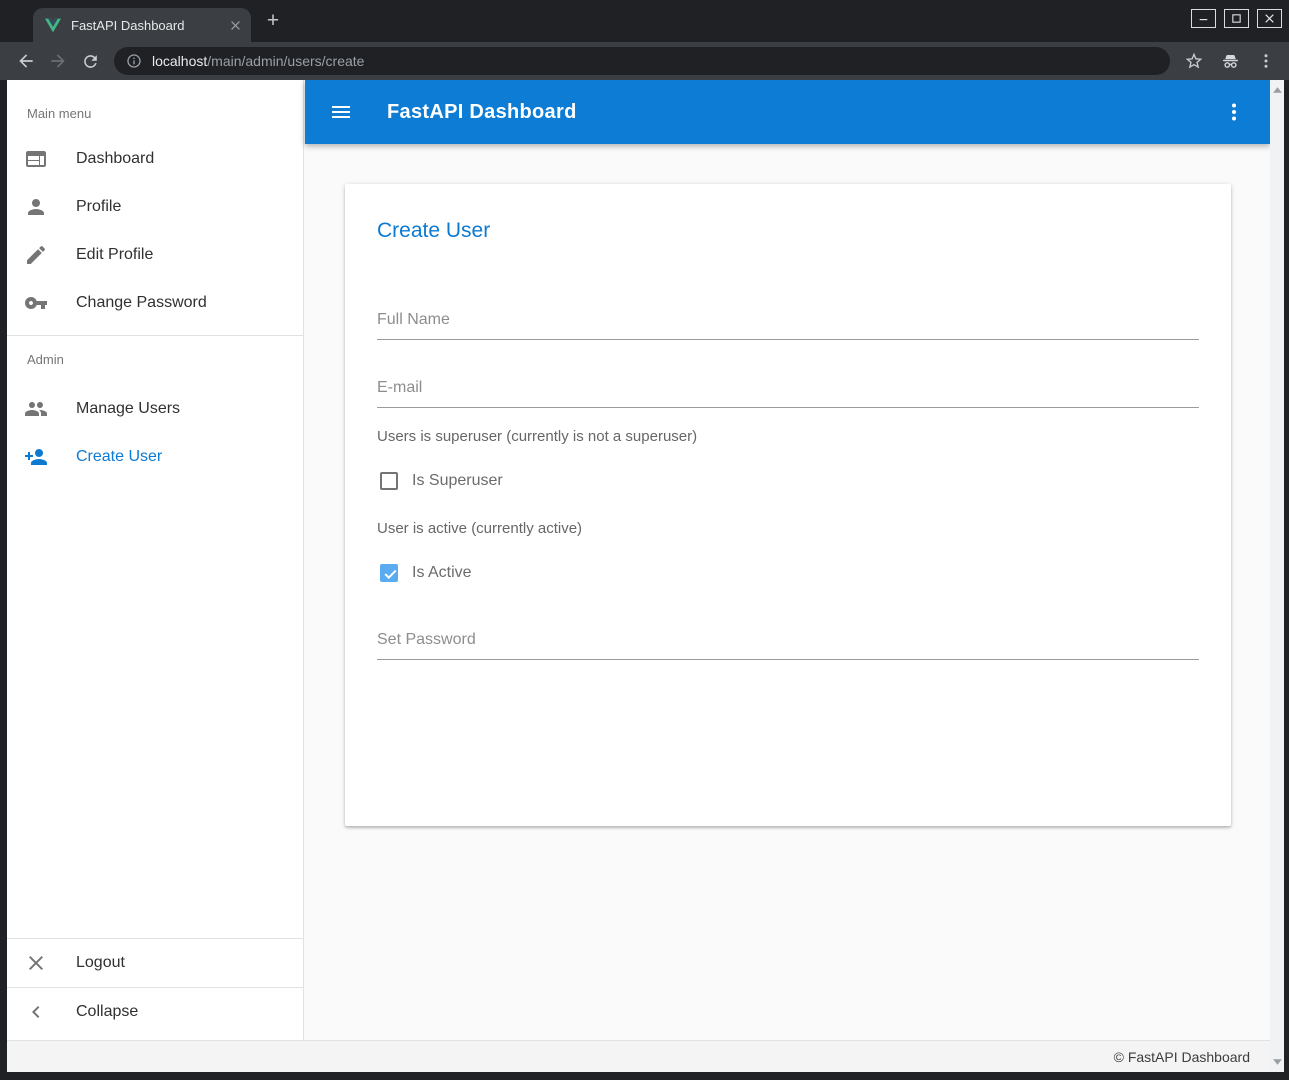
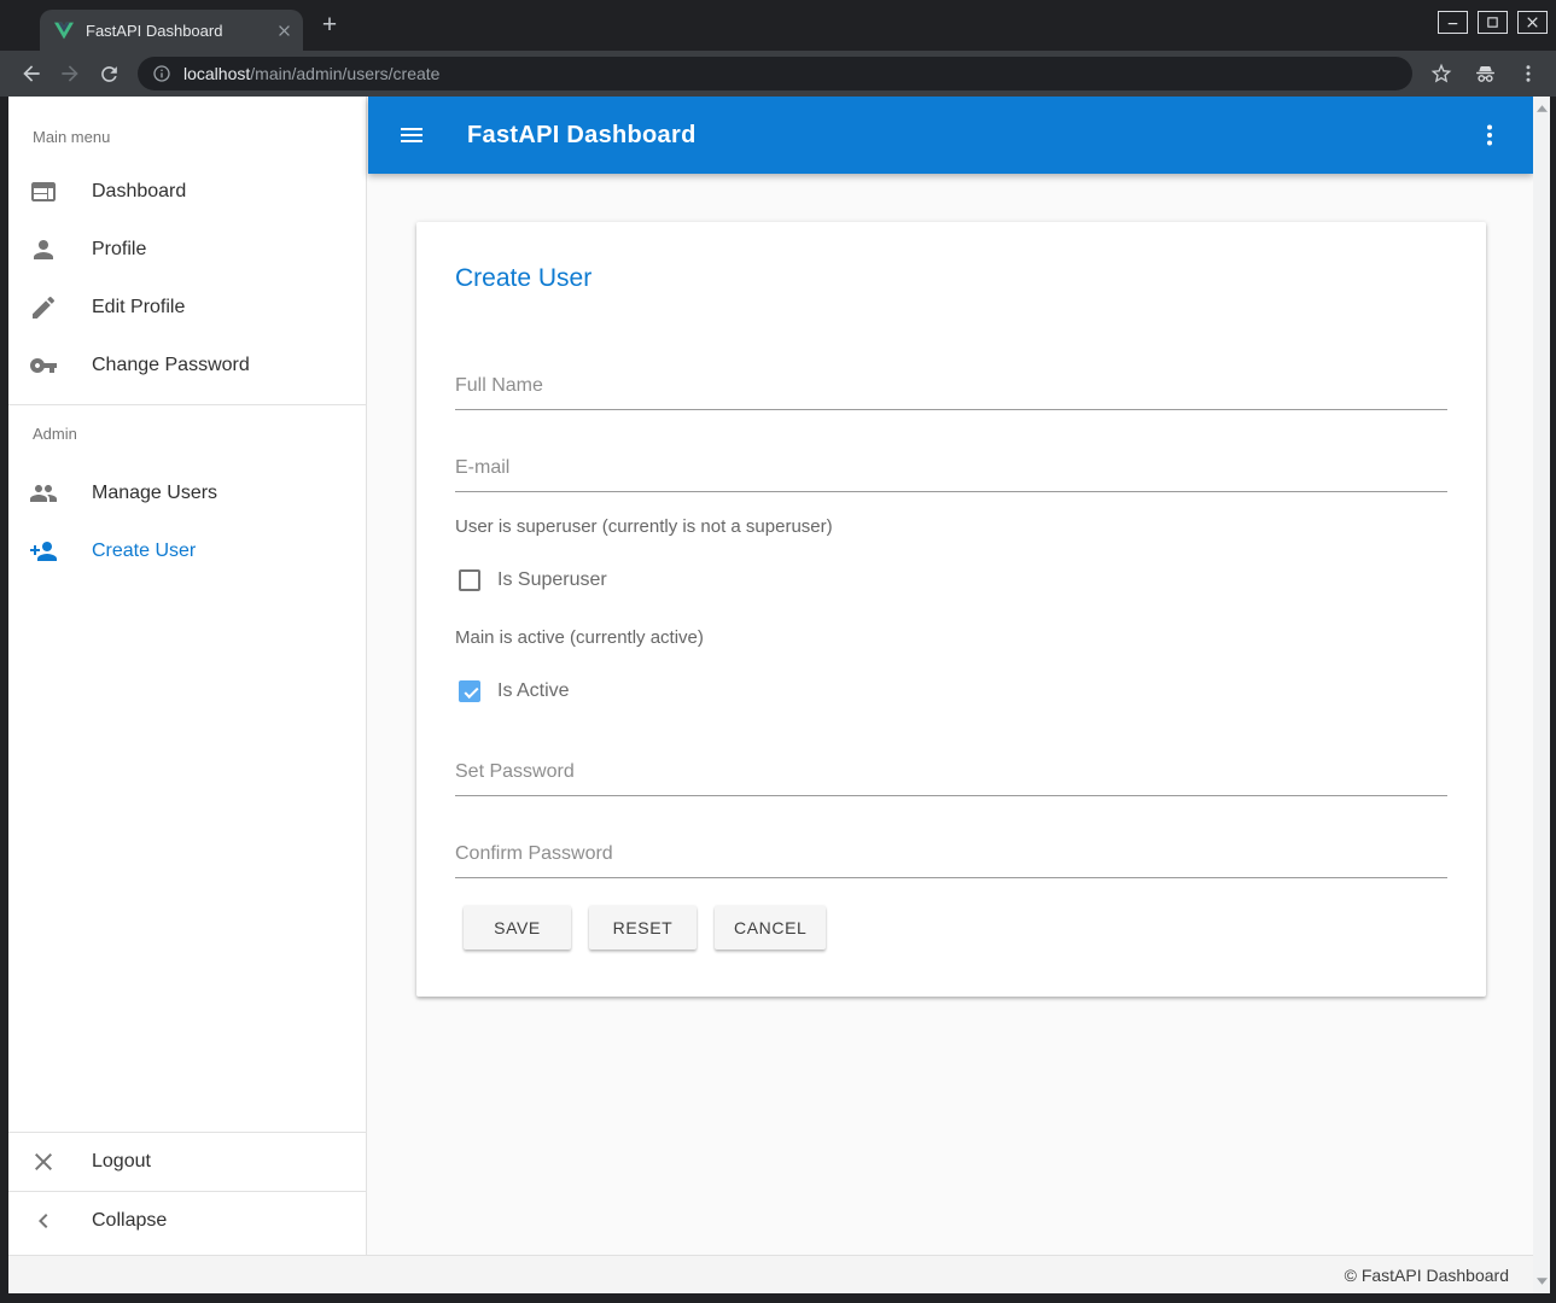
  FastAPI Dashboard
  +
  localhost
  /main/admin/users/create
  Main menu
  Dashboard
  Profile
  Edit Profile
  Change Password
  Admin
  Manage Users
  Create User
  Logout
  Collapse
  FastAPI Dashboard
  Create User
  Full Name
  E-mail
- Users is superuser (currently is not a superuser)
+ User is superuser (currently is not a superuser)
  Is Superuser
- User is active (currently active)
+ Main is active (currently active)
  Is Active
  Set Password
+ Confirm Password
+ SAVE
+ RESET
+ CANCEL
  © FastAPI Dashboard
